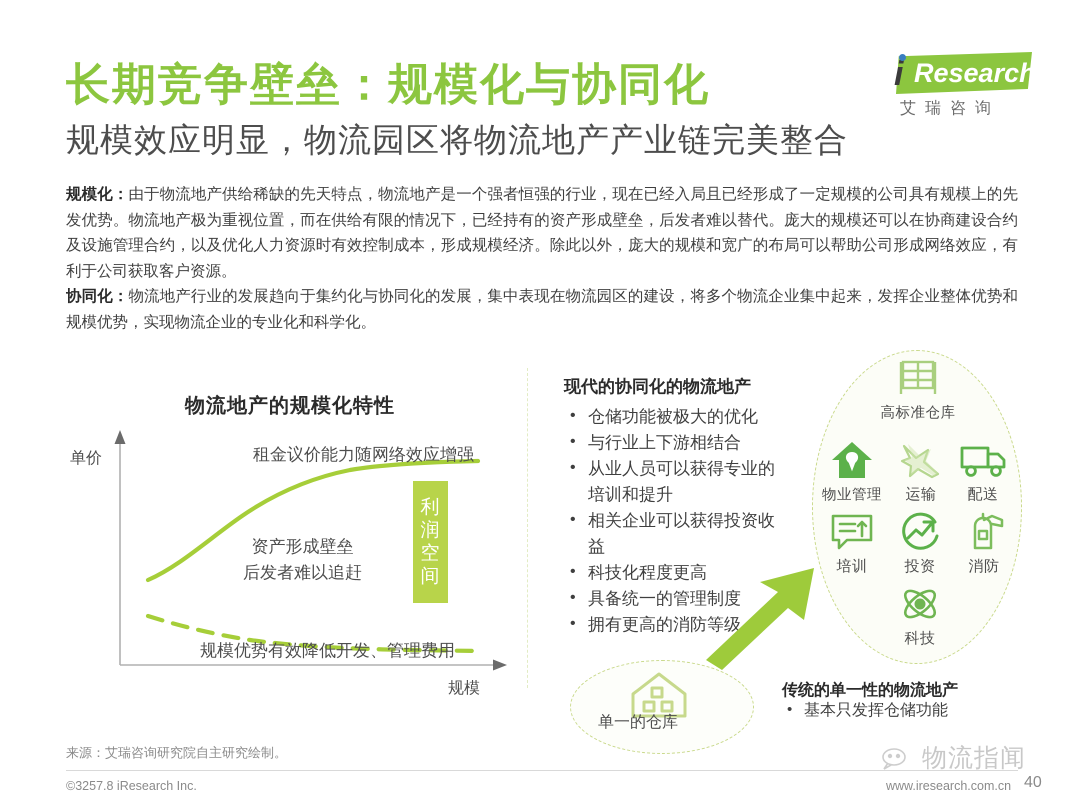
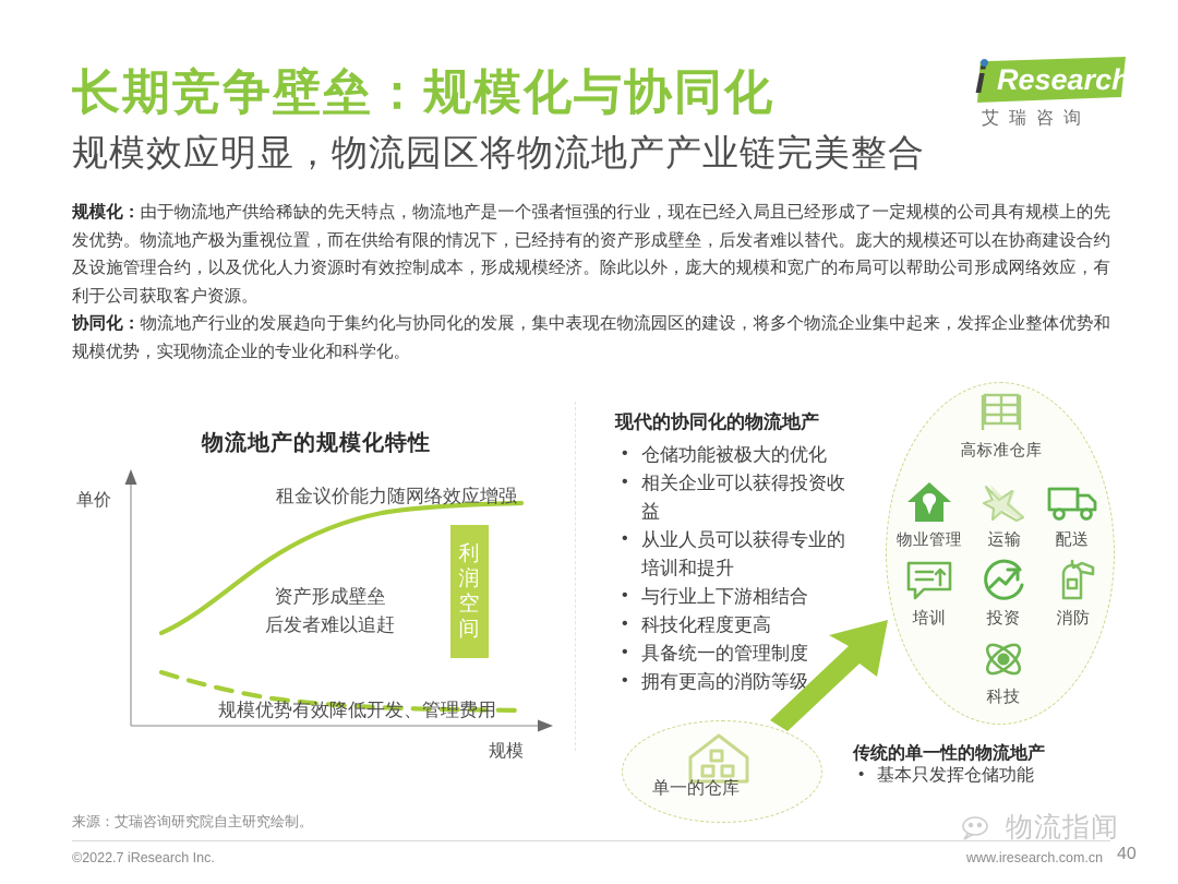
  长期竞争壁垒：规模化与协同化
  规模效应明显，物流园区将物流地产产业链完美整合
  i
  Research
  艾瑞咨询
  规模化：由于物流地产供给稀缺的先天特点，物流地产是一个强者恒强的行业，现在已经入局且已经形成了一定规模的公司具有规模上的先发优势。物流地产极为重视位置，而在供给有限的情况下，已经持有的资产形成壁垒，后发者难以替代。庞大的规模还可以在协商建设合约及设施管理合约，以及优化人力资源时有效控制成本，形成规模经济。除此以外，庞大的规模和宽广的布局可以帮助公司形成网络效应，有利于公司获取客户资源。
  协同化：物流地产行业的发展趋向于集约化与协同化的发展，集中表现在物流园区的建设，将多个物流企业集中起来，发挥企业整体优势和规模优势，实现物流企业的专业化和科学化。
  物流地产的规模化特性
  单价
  规模
  租金议价能力随网络效应增强
  资产形成壁垒
  后发者难以追赶
  规模优势有效降低开发、管理费用
  利
  润
  空
  间
  现代的协同化的物流地产
  仓储功能被极大的优化
- 与行业上下游相结合
+ 相关企业可以获得投资收益
  从业人员可以获得专业的培训和提升
- 相关企业可以获得投资收益
+ 与行业上下游相结合
  科技化程度更高
  具备统一的管理制度
  拥有更高的消防等级
  高标准仓库
  物业管理
  运输
  配送
  培训
  投资
  消防
  科技
  单一的仓库
  传统的单一性的物流地产
  基本只发挥仓储功能
  物流指闻
  来源：艾瑞咨询研究院自主研究绘制。
- ©3257.8 iResearch Inc.
+ ©2022.7 iResearch Inc.
  www.iresearch.com.cn
  40
